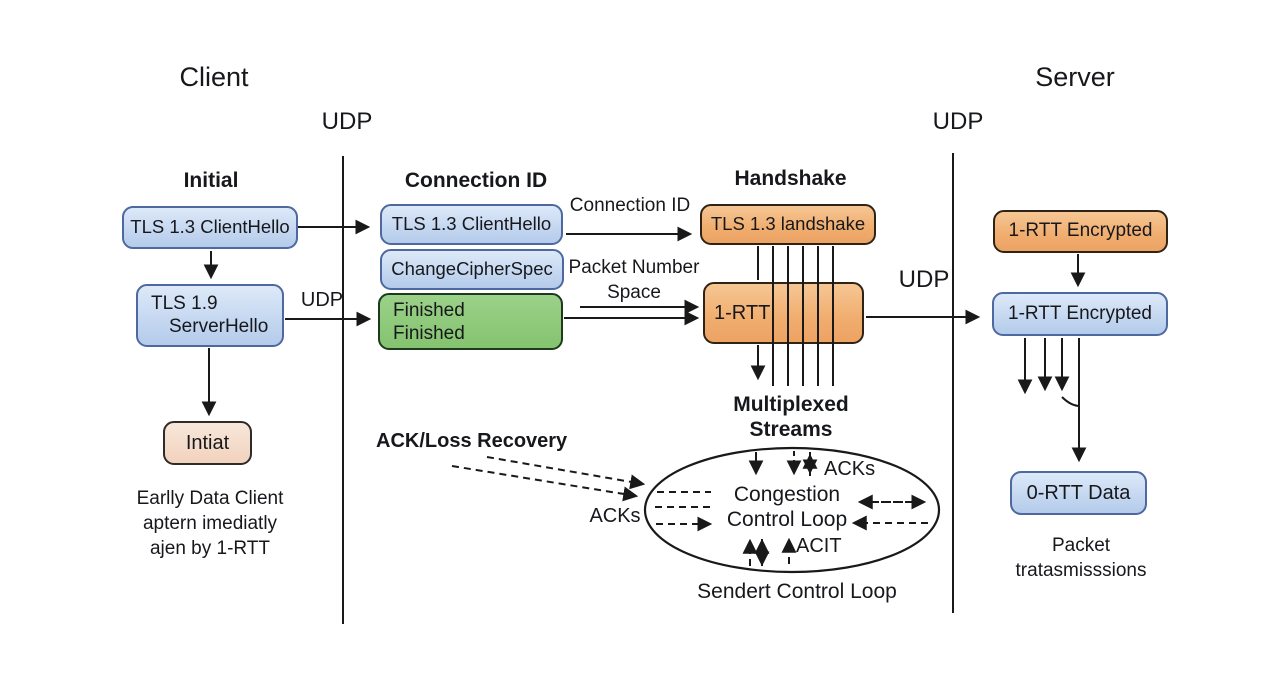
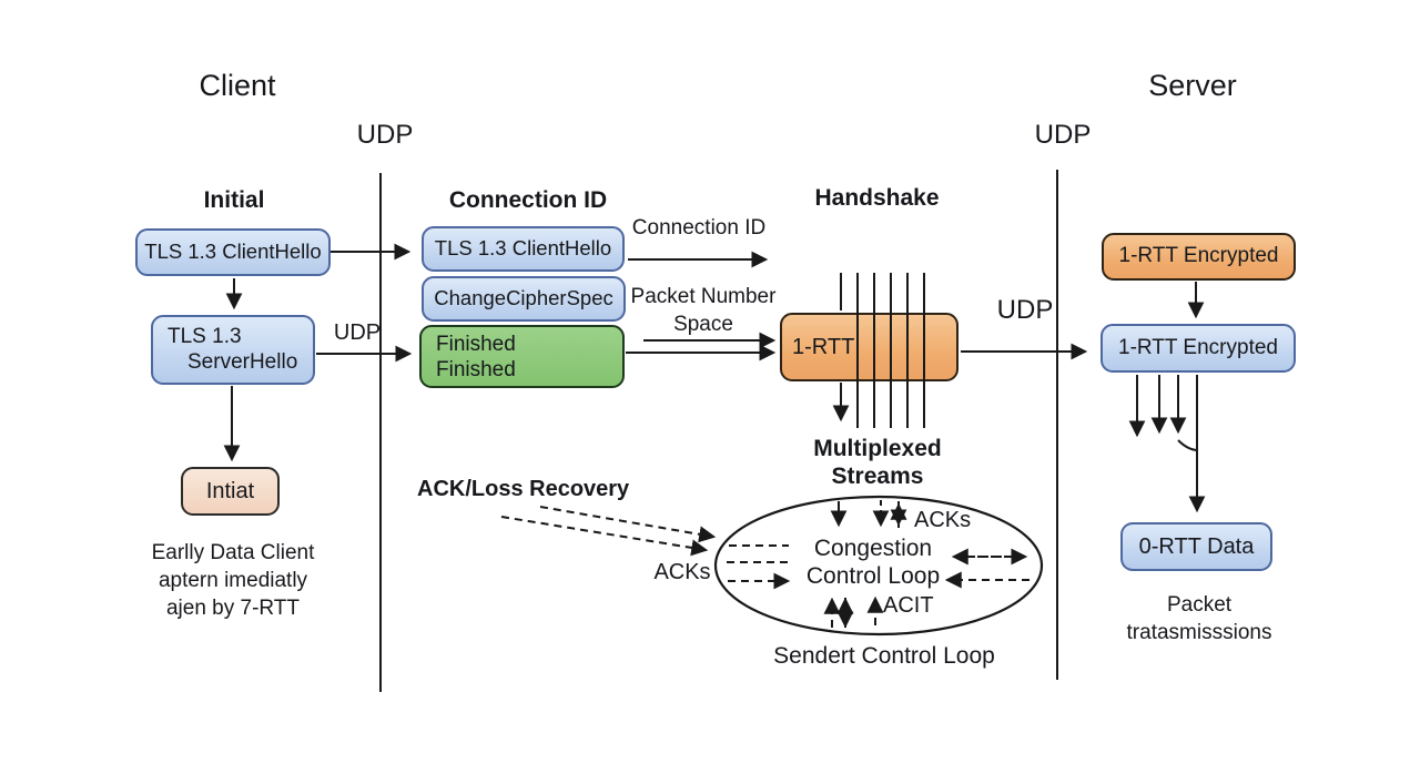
  Client
  Server
  UDP
  UDP
  Initial
  Connection ID
  Handshake
  Connection ID
  Packet Number
  Space
  UDP
  UDP
  Multiplexed
  Streams
  ACK/Loss Recovery
  ACKs
  ACKs
  Congestion
  Control Loop
  ACIT
  Sendert Control Loop
  Earlly Data Client
  aptern imediatly
- ajen by 1-RTT
+ ajen by 7-RTT
  Packet
  tratasmisssions
  TLS 1.3 ClientHello
- TLS 1.9
+ TLS 1.3
  ServerHello
  Intiat
  TLS 1.3 ClientHello
  ChangeCipherSpec
  Finished
  Finished
- TLS 1.3 landshake
  1-RTT
  1-RTT Encrypted
  1-RTT Encrypted
  0-RTT Data
